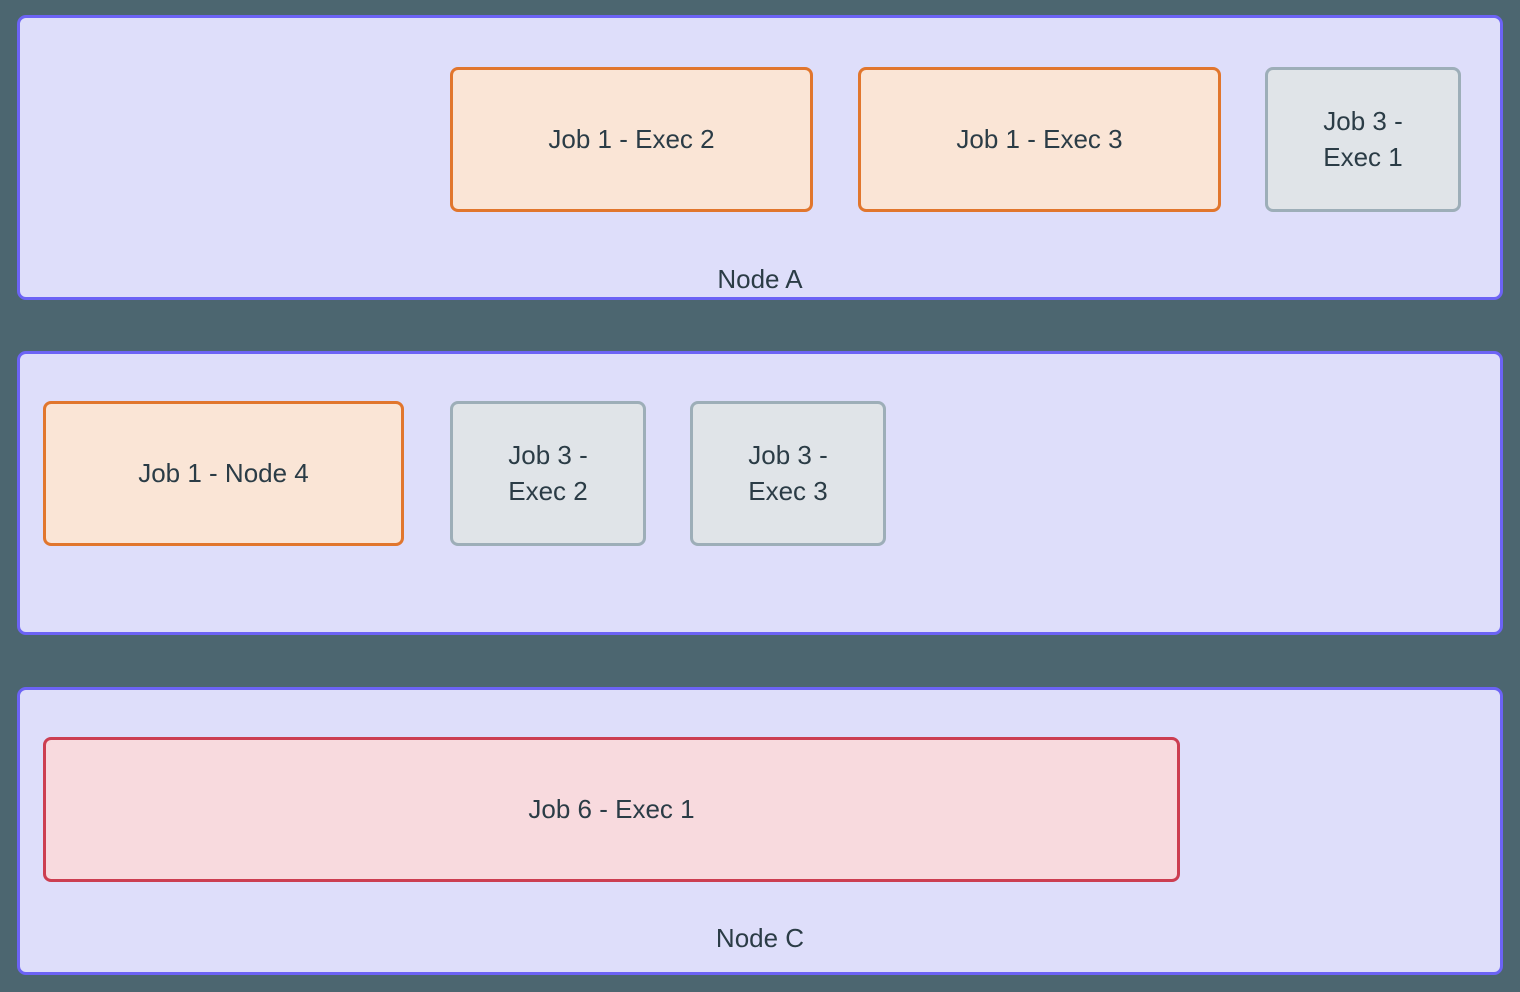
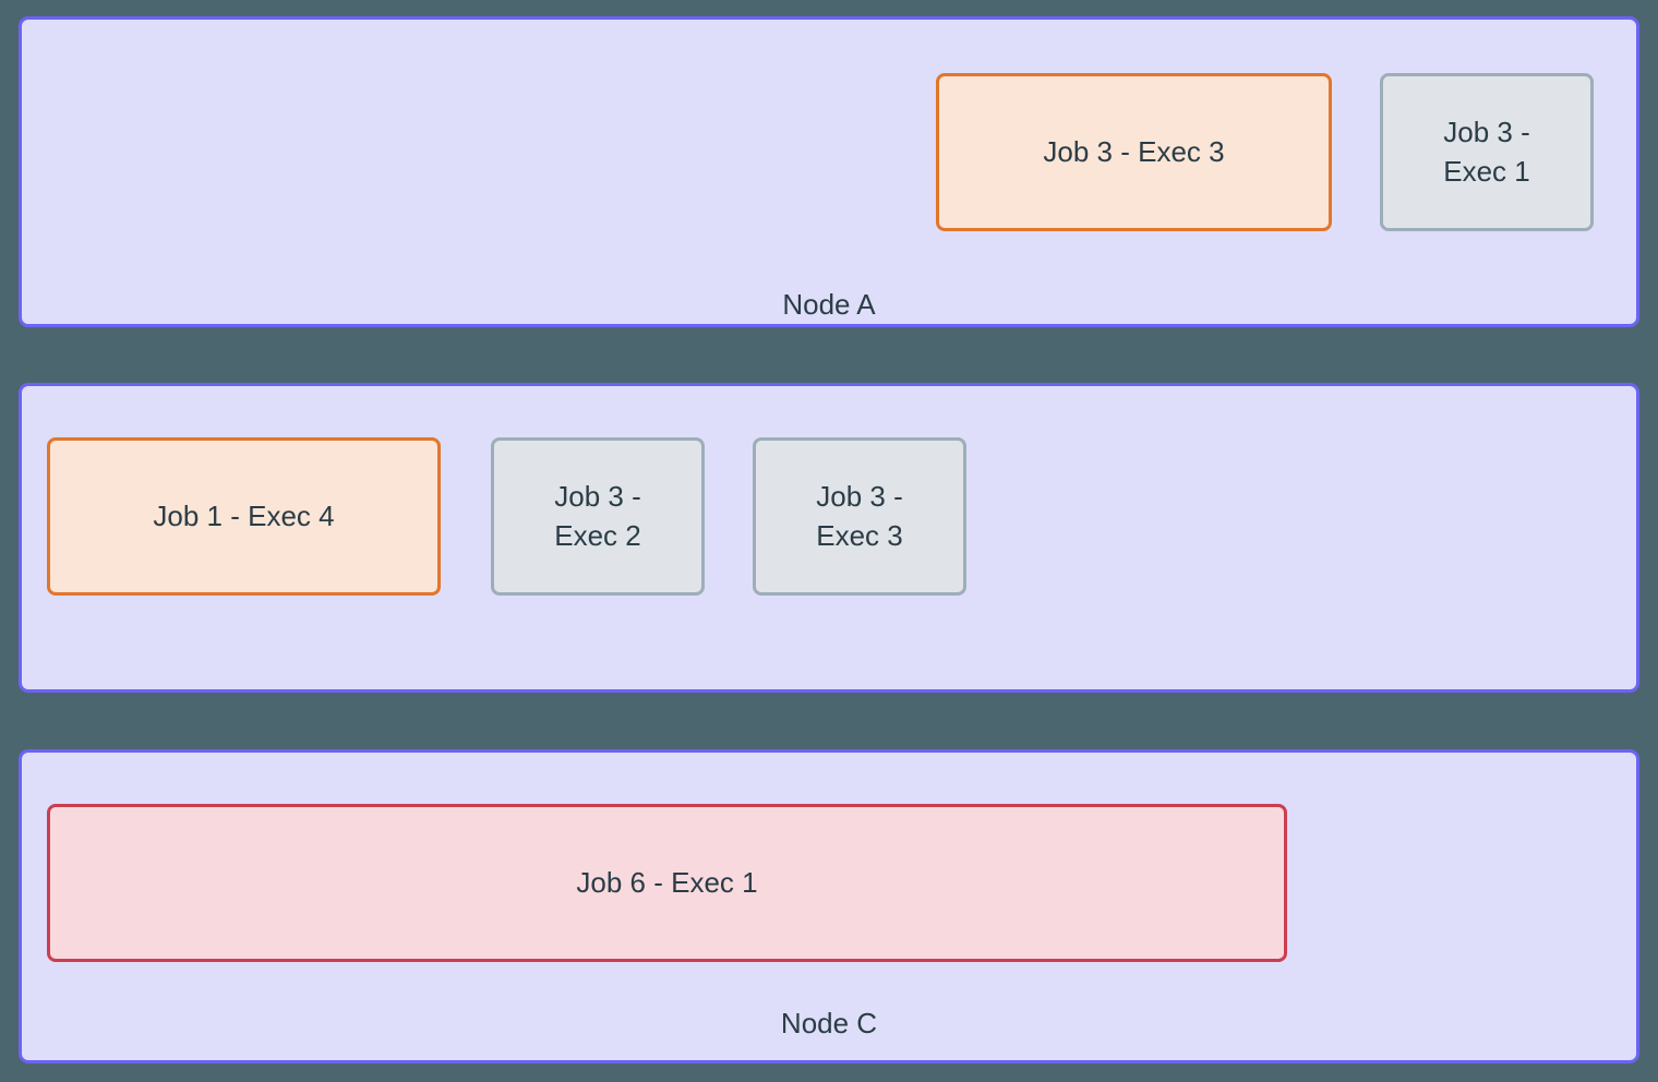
- Job 1 - Exec 2
- Job 1 - Exec 3
+ Job 3 - Exec 3
  Job 3 -
  Exec 1
  Node A
- Job 1 - Node 4
+ Job 1 - Exec 4
  Job 3 -
  Exec 2
  Job 3 -
  Exec 3
  Job 6 - Exec 1
  Node C
